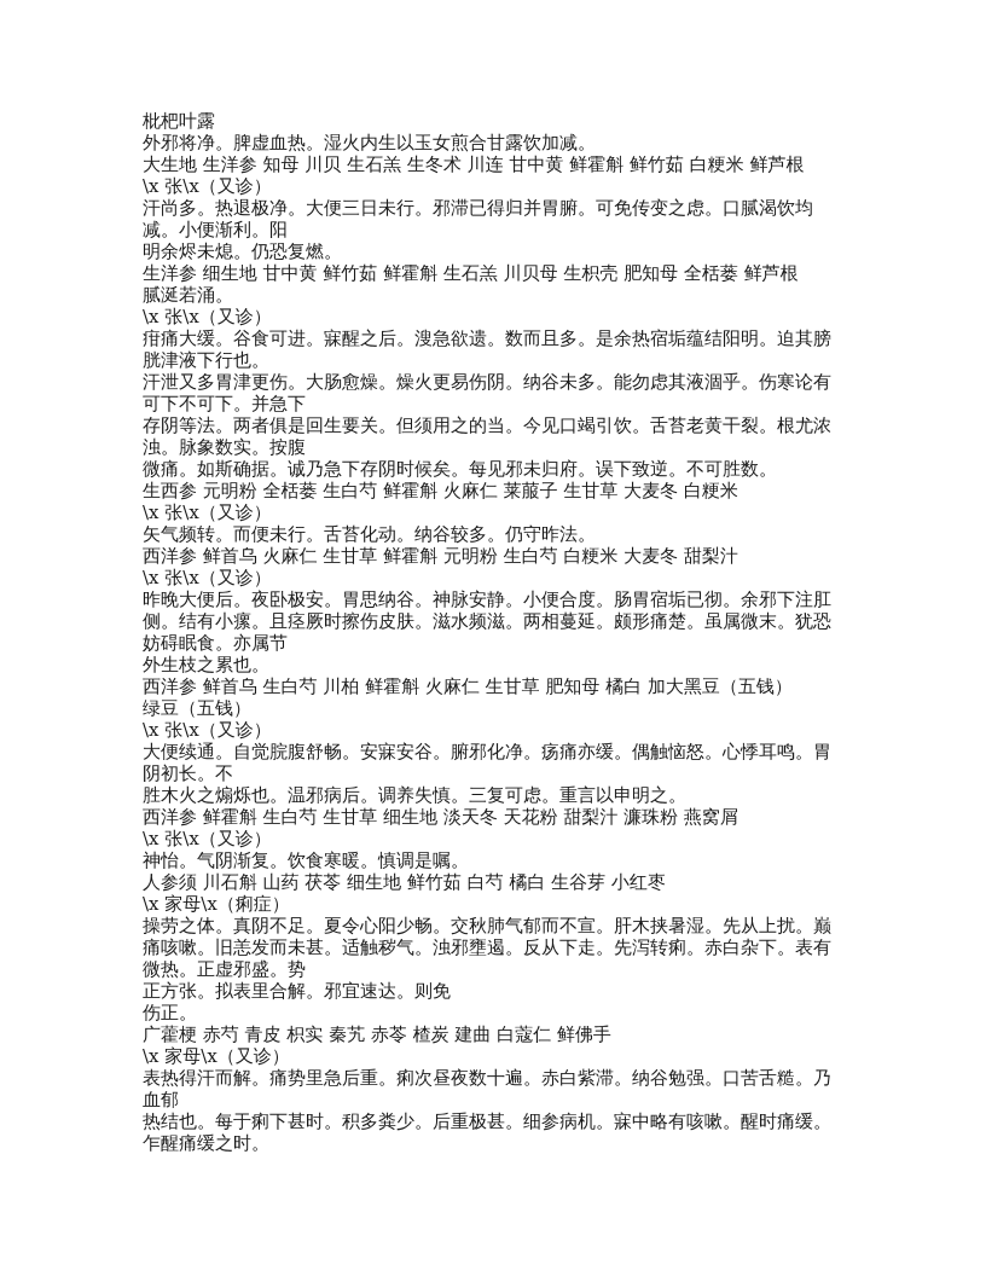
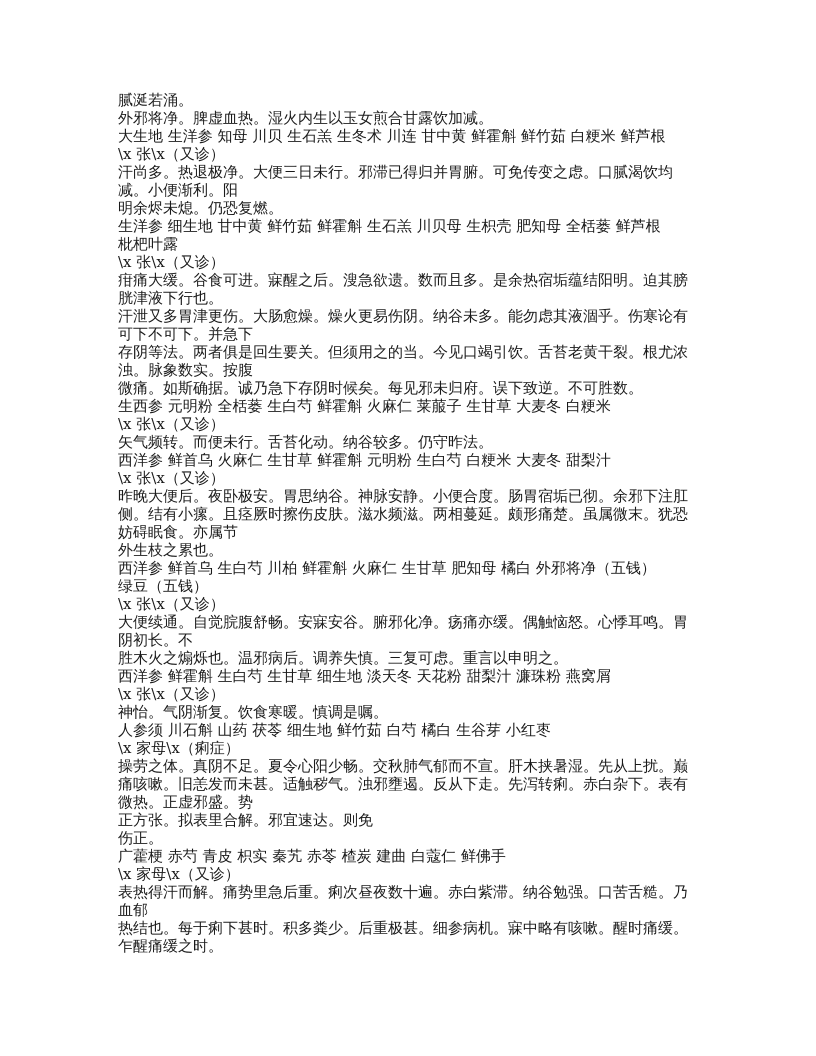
- 枇杷叶露
+ 腻涎若涌。
  外邪将净。脾虚血热。湿火内生以玉女煎合甘露饮加减。
  大生地 生洋参 知母 川贝 生石羔 生冬术 川连 甘中黄 鲜霍斛 鲜竹茹 白粳米 鲜芦根
  \x 张\x（又诊）
  汗尚多。热退极净。大便三日未行。邪滞已得归并胃腑。可免传变之虑。口腻渴饮均减。小便渐利。阳
  明余烬未熄。仍恐复燃。
  生洋参 细生地 甘中黄 鲜竹茹 鲜霍斛 生石羔 川贝母 生枳壳 肥知母 全栝蒌 鲜芦根
- 腻涎若涌。
+ 枇杷叶露
  \x 张\x（又诊）
  疳痛大缓。谷食可进。寐醒之后。溲急欲遗。数而且多。是余热宿垢蕴结阳明。迫其膀胱津液下行也。
  汗泄又多胃津更伤。大肠愈燥。燥火更易伤阴。纳谷未多。能勿虑其液涸乎。伤寒论有可下不可下。并急下
  存阴等法。两者俱是回生要关。但须用之的当。今见口竭引饮。舌苔老黄干裂。根尤浓浊。脉象数实。按腹
  微痛。如斯确据。诚乃急下存阴时候矣。每见邪未归府。误下致逆。不可胜数。
  生西参 元明粉 全栝蒌 生白芍 鲜霍斛 火麻仁 莱菔子 生甘草 大麦冬 白粳米
  \x 张\x（又诊）
  矢气频转。而便未行。舌苔化动。纳谷较多。仍守昨法。
  西洋参 鲜首乌 火麻仁 生甘草 鲜霍斛 元明粉 生白芍 白粳米 大麦冬 甜梨汁
  \x 张\x（又诊）
  昨晚大便后。夜卧极安。胃思纳谷。神脉安静。小便合度。肠胃宿垢已彻。余邪下注肛侧。结有小瘰。且痉厥时擦伤皮肤。滋水频滋。两相蔓延。颇形痛楚。虽属微末。犹恐妨碍眠食。亦属节
  外生枝之累也。
- 西洋参 鲜首乌 生白芍 川柏 鲜霍斛 火麻仁 生甘草 肥知母 橘白 加大黑豆（五钱）
+ 西洋参 鲜首乌 生白芍 川柏 鲜霍斛 火麻仁 生甘草 肥知母 橘白 外邪将净（五钱）
  绿豆（五钱）
  \x 张\x（又诊）
  大便续通。自觉脘腹舒畅。安寐安谷。腑邪化净。疡痛亦缓。偶触恼怒。心悸耳鸣。胃阴初长。不
  胜木火之煽烁也。温邪病后。调养失慎。三复可虑。重言以申明之。
  西洋参 鲜霍斛 生白芍 生甘草 细生地 淡天冬 天花粉 甜梨汁 濂珠粉 燕窝屑
  \x 张\x（又诊）
  神怡。气阴渐复。饮食寒暖。慎调是嘱。
  人参须 川石斛 山药 茯苓 细生地 鲜竹茹 白芍 橘白 生谷芽 小红枣
  \x 家母\x（痢症）
  操劳之体。真阴不足。夏令心阳少畅。交秋肺气郁而不宣。肝木挟暑湿。先从上扰。巅痛咳嗽。旧恙发而未甚。适触秽气。浊邪壅遏。反从下走。先泻转痢。赤白杂下。表有微热。正虚邪盛。势
  正方张。拟表里合解。邪宜速达。则免
  伤正。
  广藿梗 赤芍 青皮 枳实 秦艽 赤苓 楂炭 建曲 白蔻仁 鲜佛手
  \x 家母\x（又诊）
  表热得汗而解。痛势里急后重。痢次昼夜数十遍。赤白紫滞。纳谷勉强。口苦舌糙。乃血郁
  热结也。每于痢下甚时。积多粪少。后重极甚。细参病机。寐中略有咳嗽。醒时痛缓。乍醒痛缓之时。
